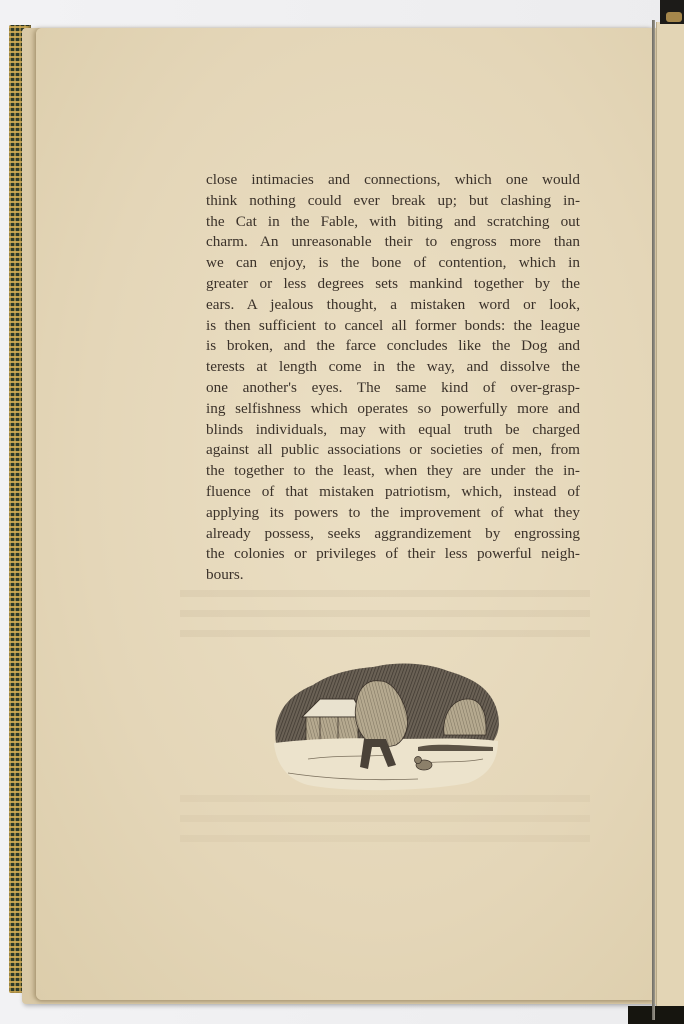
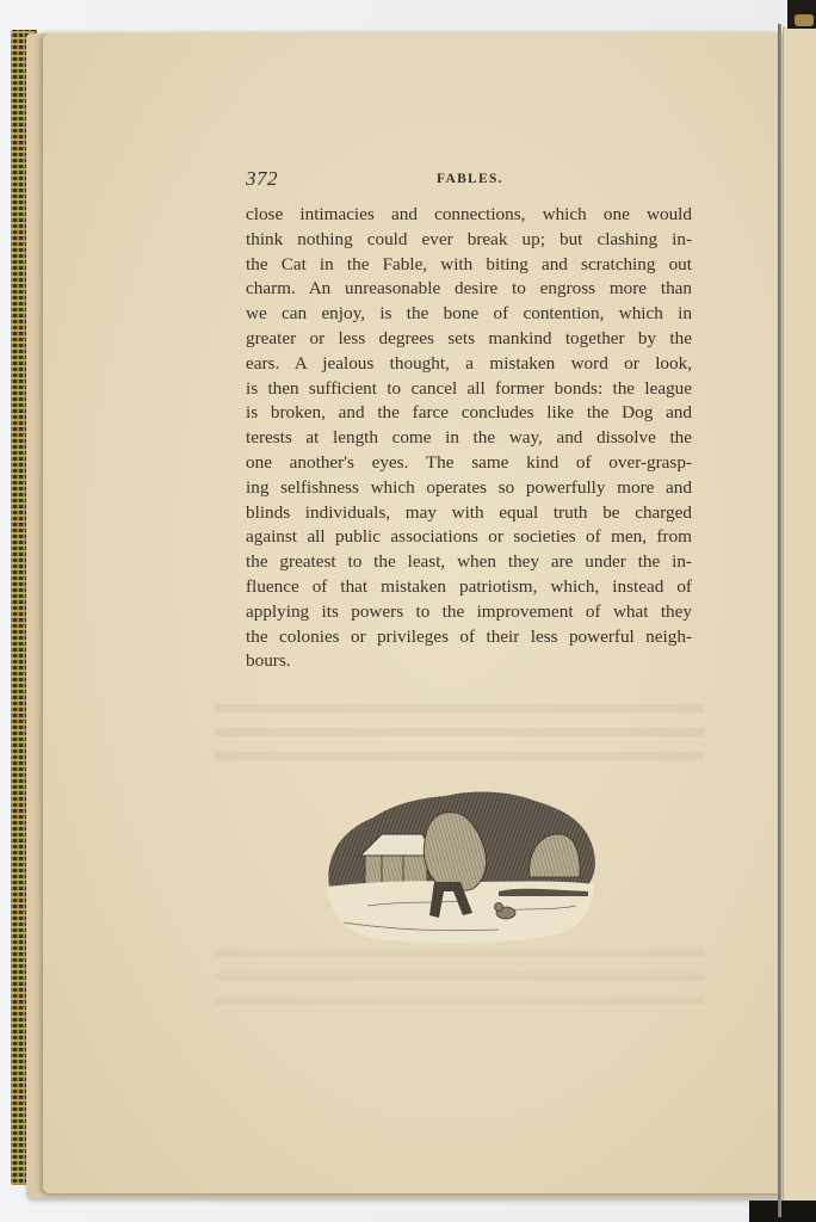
+ 372
+ FABLES.
  close intimacies and connections, which one would
  think nothing could ever break up; but clashing in-
  the Cat in the Fable, with biting and scratching out
- charm. An unreasonable their to engross more than
+ charm. An unreasonable desire to engross more than
  we can enjoy, is the bone of contention, which in
  greater or less degrees sets mankind together by the
  ears. A jealous thought, a mistaken word or look,
  is then sufficient to cancel all former bonds: the league
  is broken, and the farce concludes like the Dog and
  terests at length come in the way, and dissolve the
  one another's eyes. The same kind of over-grasp-
  ing selfishness which operates so powerfully more and
  blinds individuals, may with equal truth be charged
  against all public associations or societies of men, from
- the together to the least, when they are under the in-
+ the greatest to the least, when they are under the in-
  fluence of that mistaken patriotism, which, instead of
  applying its powers to the improvement of what they
- already possess, seeks aggrandizement by engrossing
  the colonies or privileges of their less powerful neigh-
  bours.
